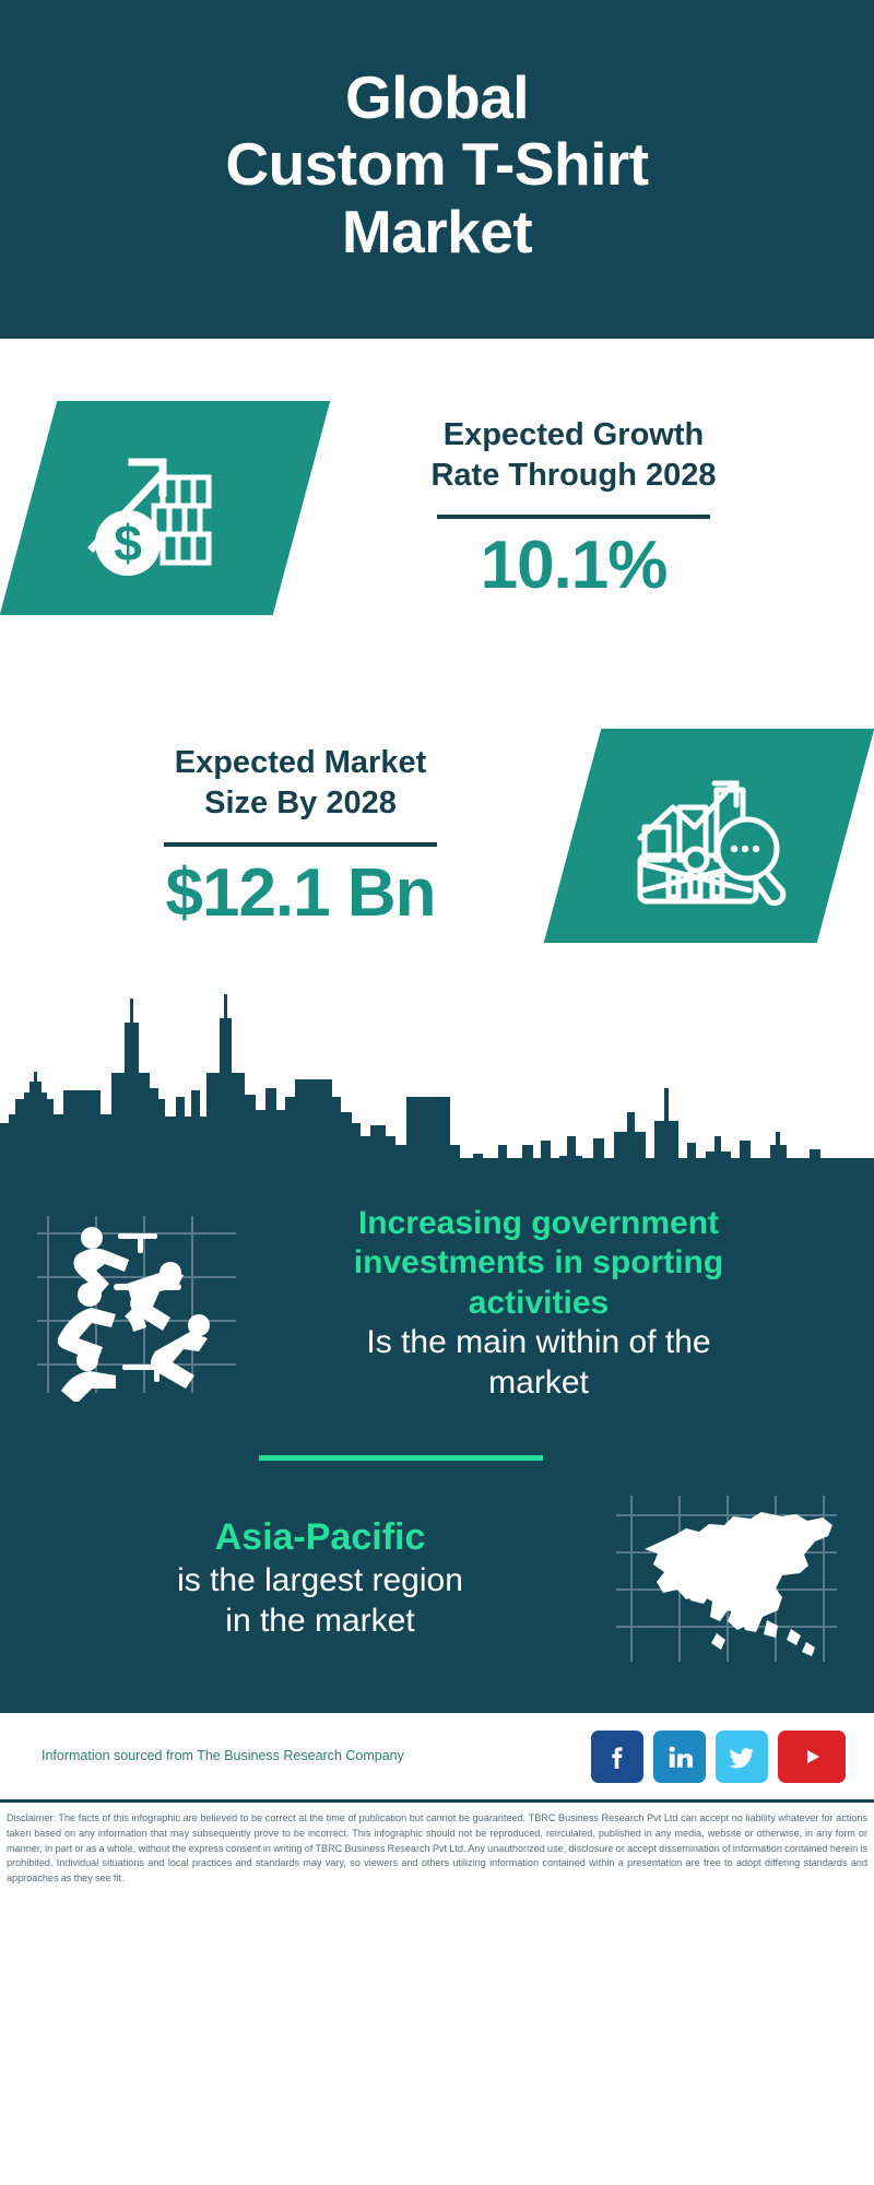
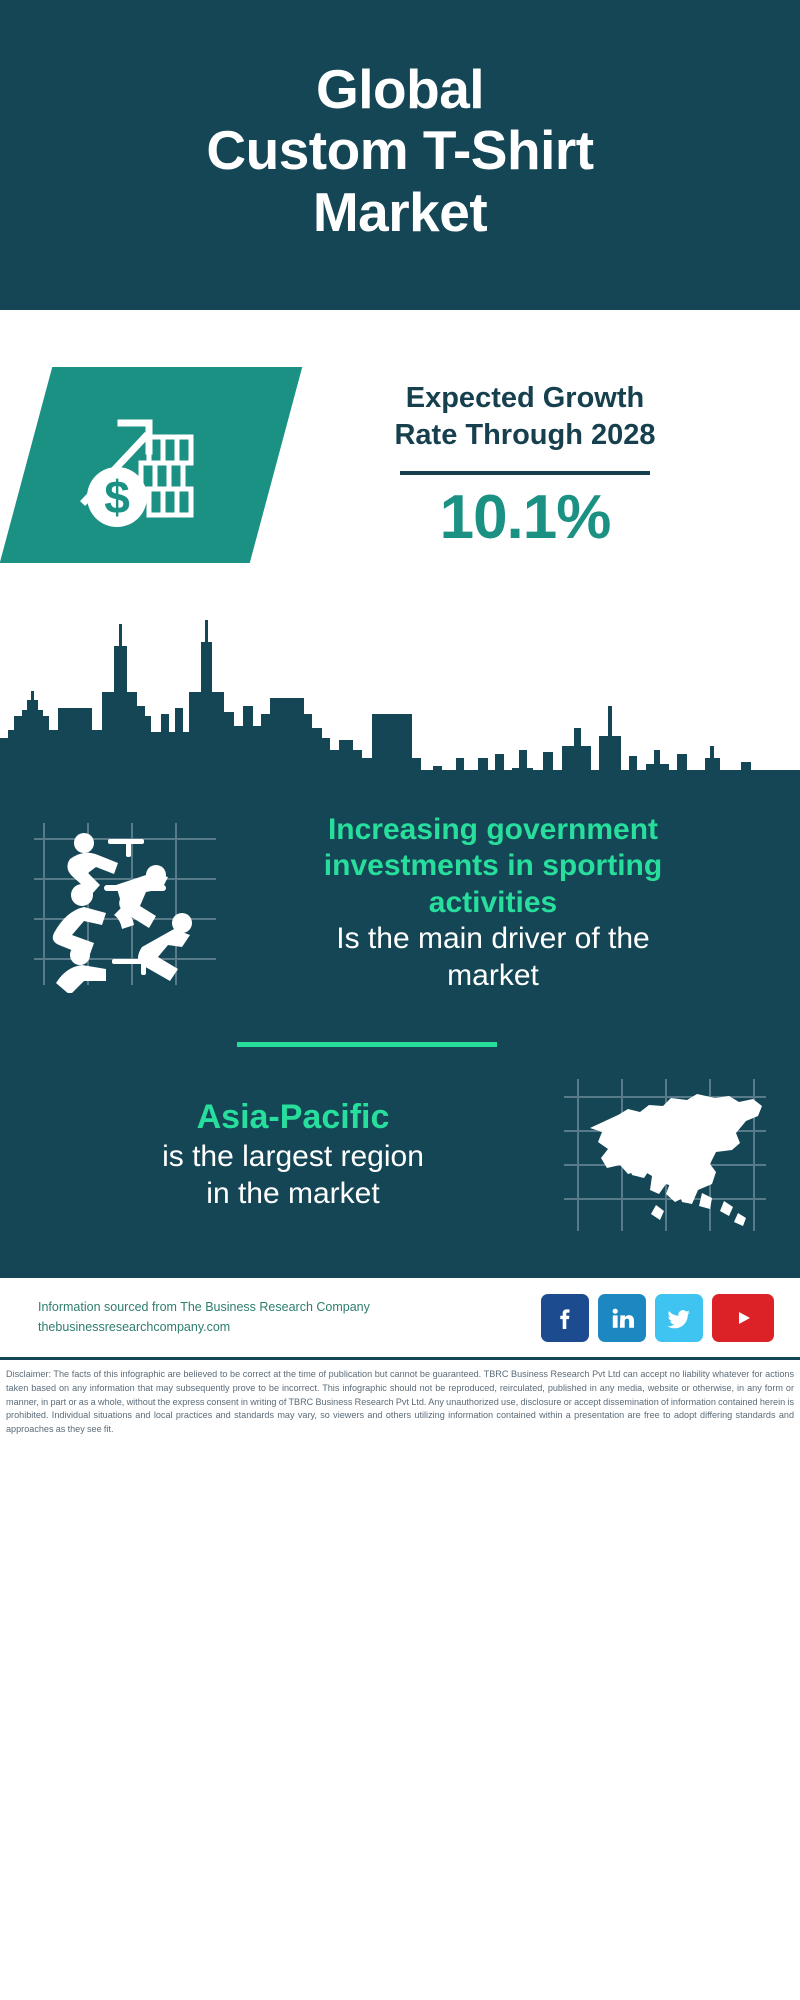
  Global
  Custom T-Shirt
  Market
  Expected Growth
  Rate Through 2028
  10.1%
- Expected Market
- Size By 2028
- $12.1 Bn
  Increasing government
  investments in sporting
  activities
- Is the main within of the
+ Is the main driver of the
  market
  Asia-Pacific
  is the largest region
  in the market
  Information sourced from The Business Research Company
+ thebusinessresearchcompany.com
  Disclaimer: The facts of this infographic are believed to be correct at the time of publication but cannot be guaranteed. TBRC Business Research Pvt Ltd can accept no liability whatever for actions taken based on any information that may subsequently prove to be incorrect. This infographic should not be reproduced, reirculated, published in any media, website or otherwise, in any form or manner, in part or as a whole, without the express consent in writing of TBRC Business Research Pvt Ltd. Any unauthorized use, disclosure or accept dissemination of information contained herein is prohibited. Individual situations and local practices and standards may vary, so viewers and others utilizing information contained within a presentation are free to adopt differing standards and approaches as they see fit.
